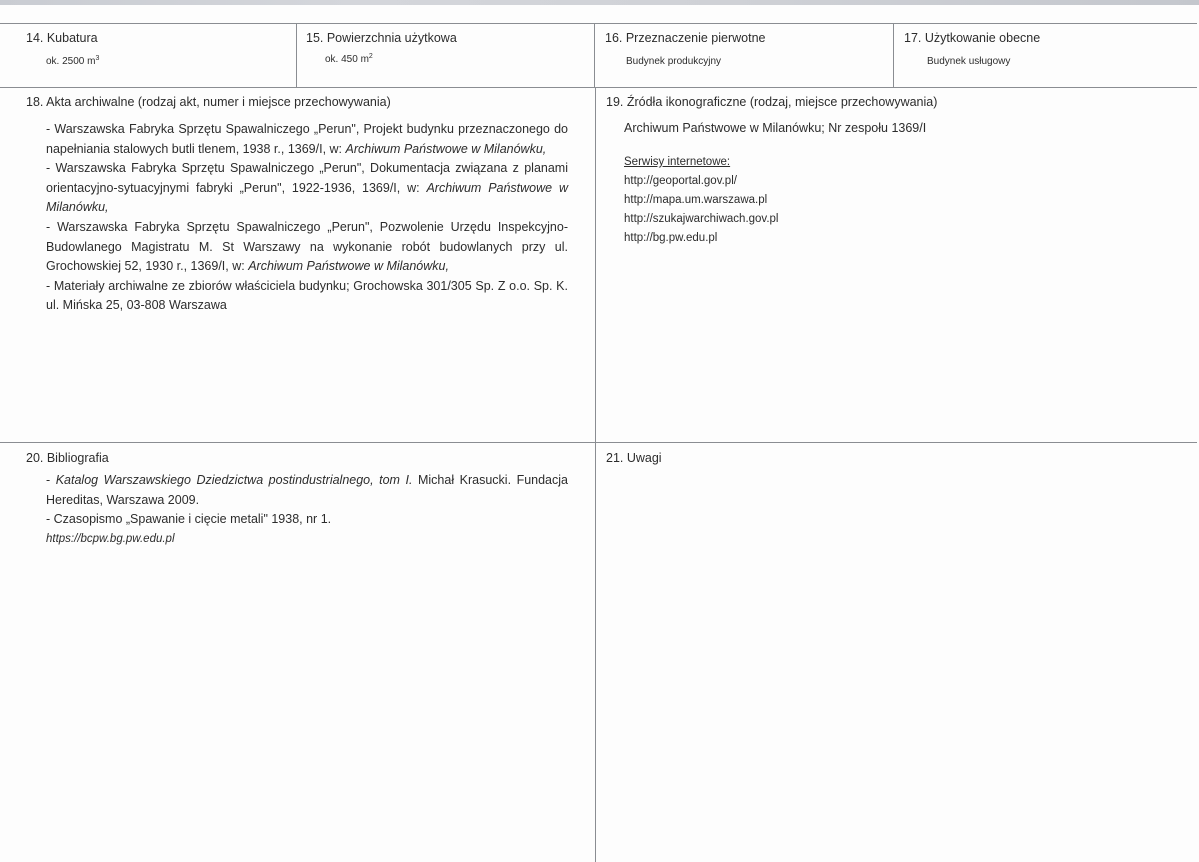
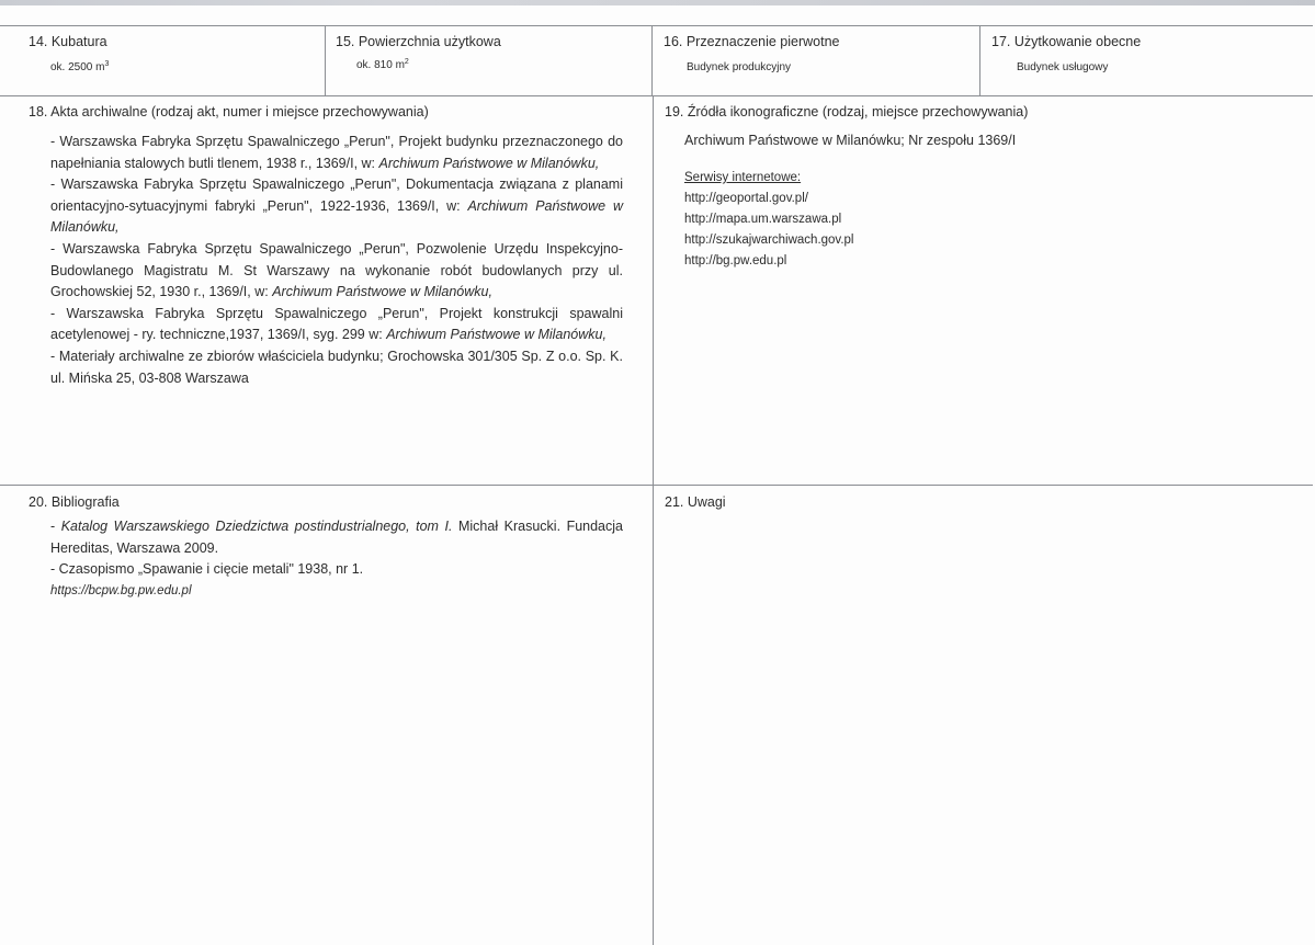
  14. Kubatura
  ok. 2500 m
  15. Powierzchnia użytkowa
- ok. 450 m
+ ok. 810 m
  16. Przeznaczenie pierwotne
  Budynek produkcyjny
  17. Użytkowanie obecne
  Budynek usługowy
  18. Akta archiwalne (rodzaj akt, numer i miejsce przechowywania)
  - Warszawska Fabryka Sprzętu Spawalniczego „Perun", Projekt budynku przeznaczonego do napełniania stalowych butli tlenem, 1938 r., 1369/I, w: Archiwum Państwowe w Milanówku,
  - Warszawska Fabryka Sprzętu Spawalniczego „Perun", Dokumentacja związana z planami orientacyjno-sytuacyjnymi fabryki „Perun", 1922-1936, 1369/I, w: Archiwum Państwowe w Milanówku,
  - Warszawska Fabryka Sprzętu Spawalniczego „Perun", Pozwolenie Urzędu Inspekcyjno-Budowlanego Magistratu M. St Warszawy na wykonanie robót budowlanych przy ul. Grochowskiej 52, 1930 r., 1369/I, w: Archiwum Państwowe w Milanówku,
+ - Warszawska Fabryka Sprzętu Spawalniczego „Perun", Projekt konstrukcji spawalni acetylenowej - ry. techniczne,1937, 1369/I, syg. 299 w: Archiwum Państwowe w Milanówku,
  - Materiały archiwalne ze zbiorów właściciela budynku; Grochowska 301/305 Sp. Z o.o. Sp. K. ul. Mińska 25, 03-808 Warszawa
  19. Źródła ikonograficzne (rodzaj, miejsce przechowywania)
  Archiwum Państwowe w Milanówku; Nr zespołu 1369/I
  Serwisy internetowe:
  http://geoportal.gov.pl/
  http://mapa.um.warszawa.pl
  http://szukajwarchiwach.gov.pl
  http://bg.pw.edu.pl
  20. Bibliografia
  - Katalog Warszawskiego Dziedzictwa postindustrialnego, tom I. Michał Krasucki. Fundacja Hereditas, Warszawa 2009.
  - Czasopismo „Spawanie i cięcie metali" 1938, nr 1.
  https://bcpw.bg.pw.edu.pl
  21. Uwagi
